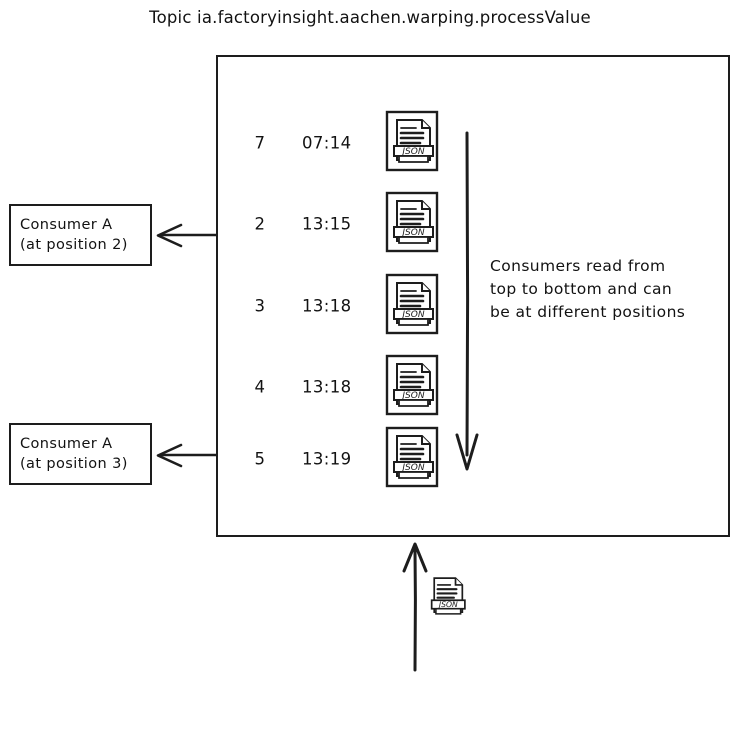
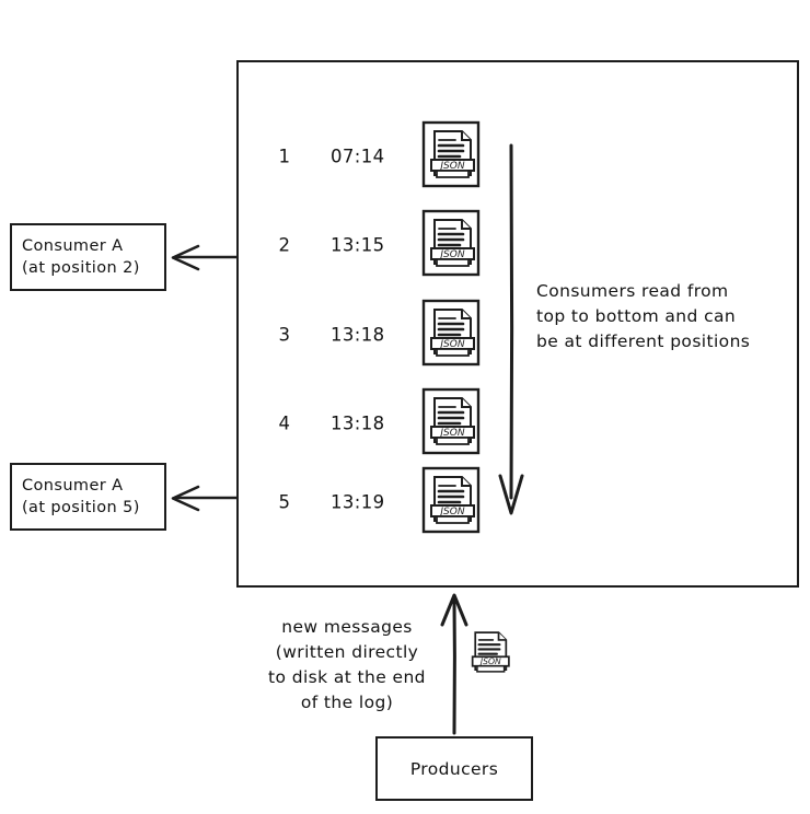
- Topic ia.factoryinsight.aachen.warping.processValue
- 7
+ 1
  07:14
  JSON
  2
  13:15
  JSON
  3
  13:18
  JSON
  4
  13:18
  JSON
  5
  13:19
  JSON
  Consumer A
  (at position 2)
  Consumer A
- (at position 3)
+ (at position 5)
  Consumers read from
  top to bottom and can
  be at different positions
+ new messages
+ (written directly
+ to disk at the end
+ of the log)
+ Producers
  JSON
